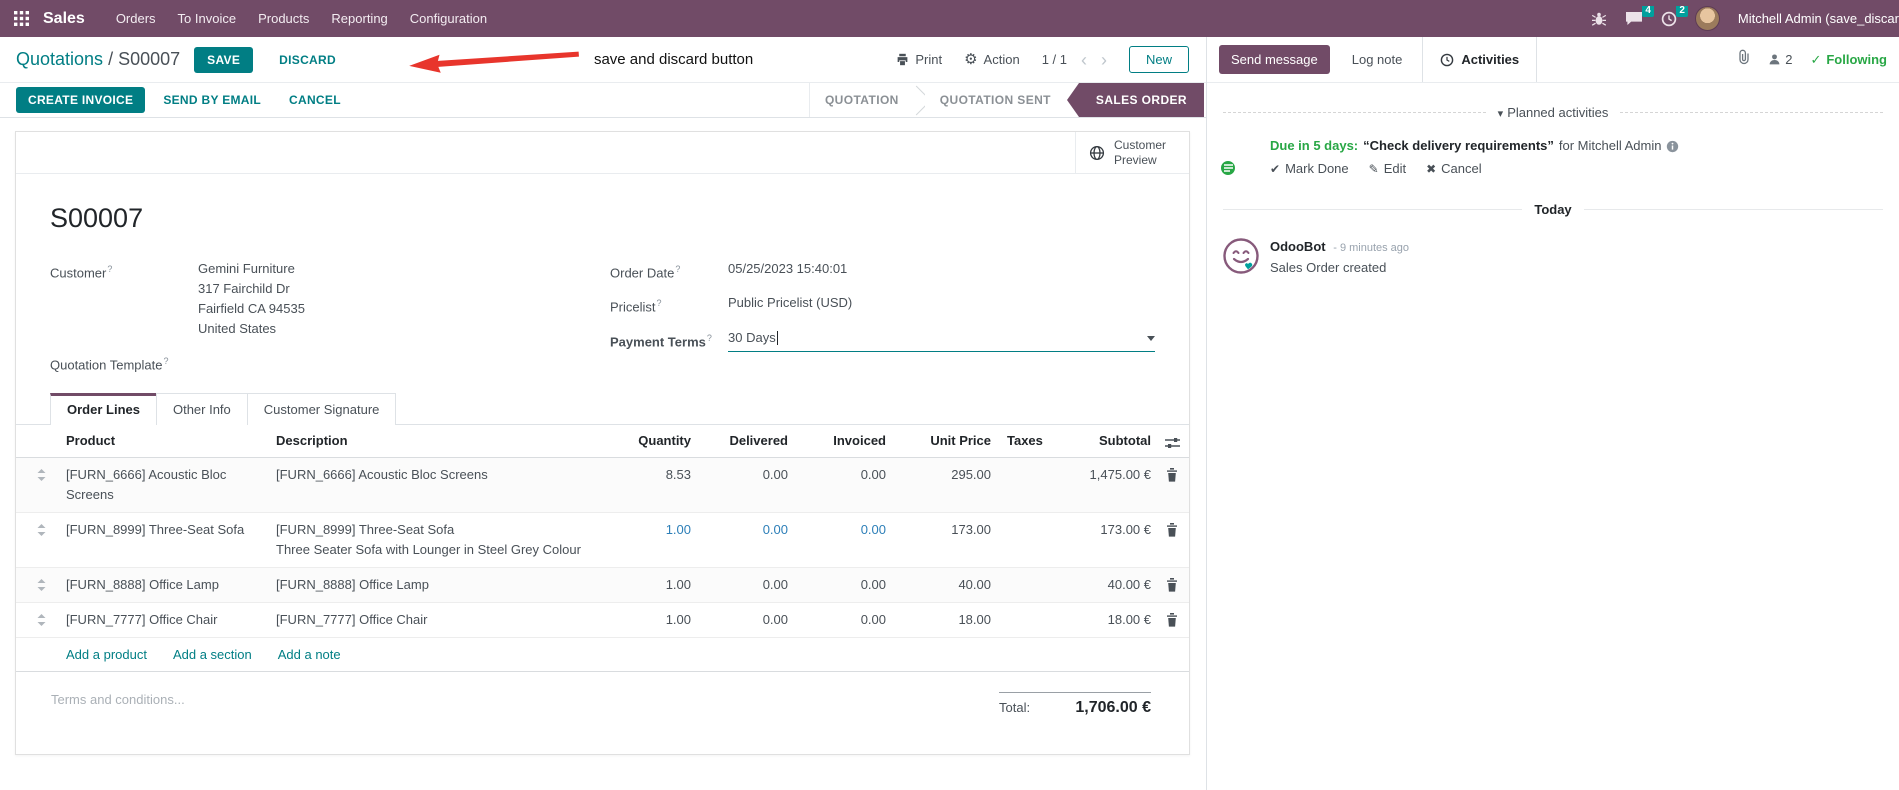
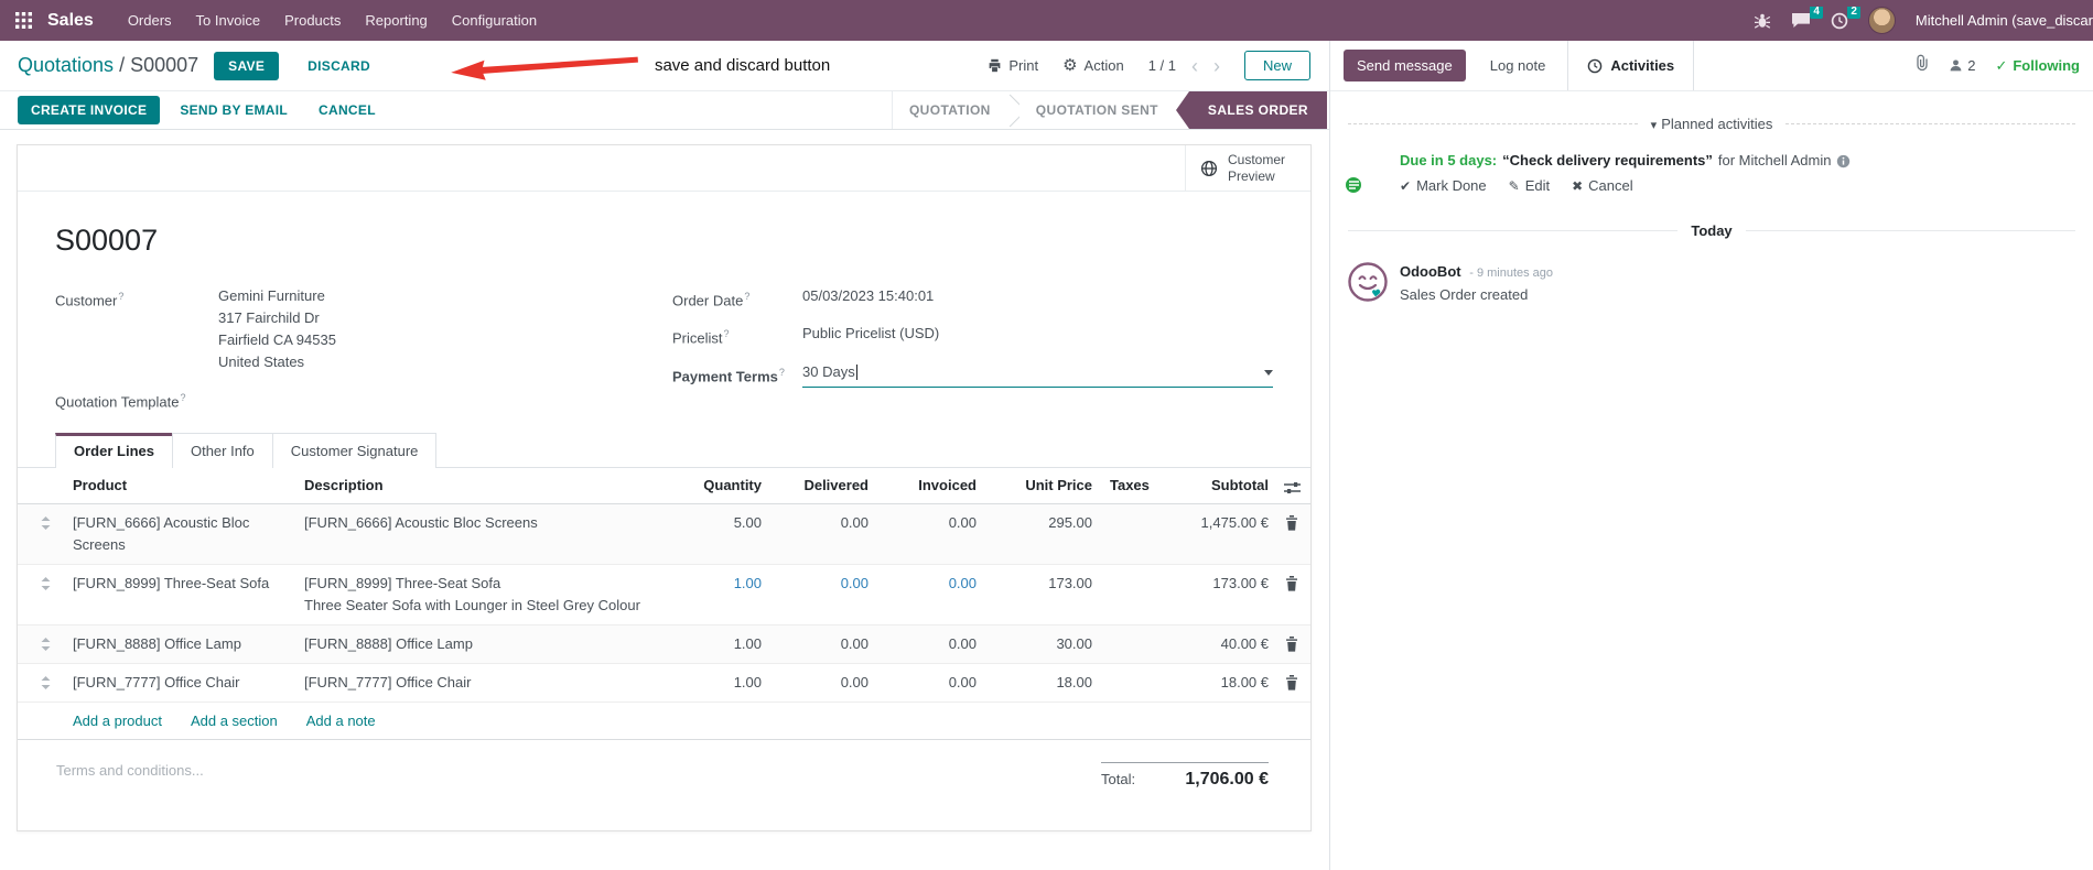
  Sales
  Orders
  To Invoice
  Products
  Reporting
  Configuration
  4
  2
  Mitchell Admin (save_discar
  Quotations / S00007
  SAVE
  DISCARD
  save and discard button
  Print
  ⚙
  Action
  1 / 1
  ‹
  ›
  New
  CREATE INVOICE
  SEND BY EMAIL
  CANCEL
  QUOTATION
  QUOTATION SENT
  SALES ORDER
  Customer Preview
  S00007
  Customer?
  Gemini Furniture
  317 Fairchild Dr
  Fairfield CA 94535
  United States
  Quotation Template?
  Order Date?
- 05/25/2023 15:40:01
+ 05/03/2023 15:40:01
  Pricelist?
  Public Pricelist (USD)
  Payment Terms?
  30 Days
  Order Lines
  Other Info
  Customer Signature
  Product
  Description
  Quantity
  Delivered
  Invoiced
  Unit Price
  Taxes
  Subtotal
  [FURN_6666] Acoustic Bloc Screens
  [FURN_6666] Acoustic Bloc Screens
- 8.53
+ 5.00
  0.00
  0.00
  295.00
  1,475.00 €
  [FURN_8999] Three-Seat Sofa
  [FURN_8999] Three-Seat Sofa
  Three Seater Sofa with Lounger in Steel Grey Colour
  1.00
  0.00
  0.00
  173.00
  173.00 €
  [FURN_8888] Office Lamp
  [FURN_8888] Office Lamp
  1.00
  0.00
  0.00
- 40.00
+ 30.00
  40.00 €
  [FURN_7777] Office Chair
  [FURN_7777] Office Chair
  1.00
  0.00
  0.00
  18.00
  18.00 €
  Add a product
  Add a section
  Add a note
  Terms and conditions...
  Total:
  1,706.00 €
  Send message
  Log note
  Activities
  2
  ✓
  Following
  ▾ Planned activities
  Due in 5 days:
  “Check delivery requirements”
  for Mitchell Admin
  ✔
  Mark Done
  ✎
  Edit
  ✖
  Cancel
  Today
  OdooBot - 9 minutes ago
  Sales Order created
